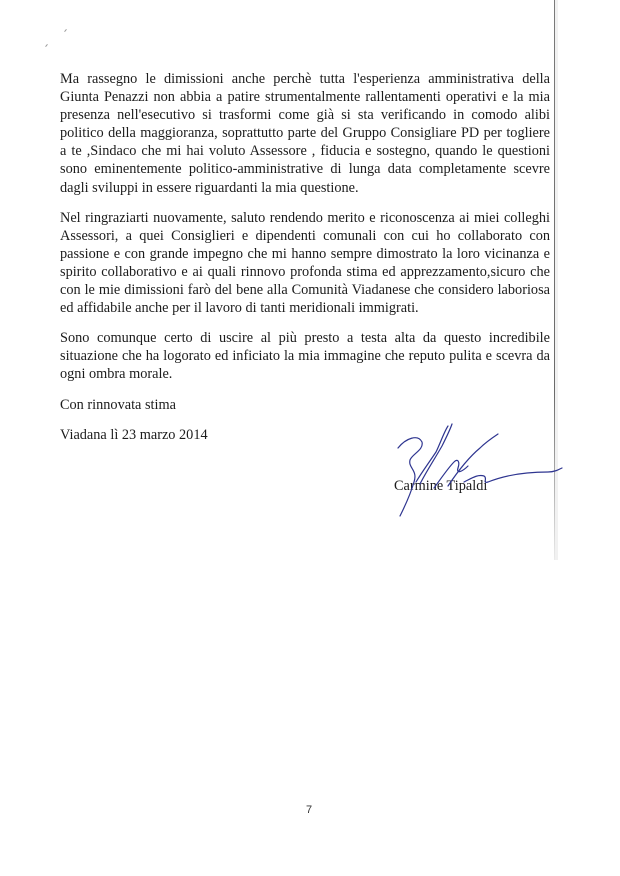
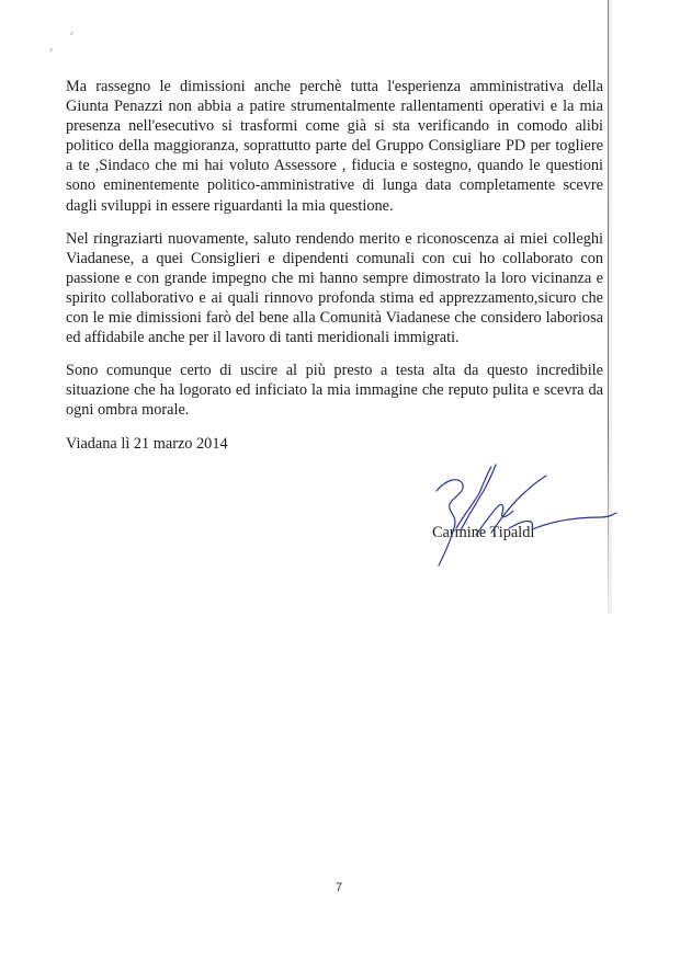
  Ma rassegno le dimissioni anche perchè tutta l'esperienza amministrativa della Giunta Penazzi non abbia a patire strumentalmente rallentamenti operativi e la mia presenza nell'esecutivo si trasformi come già si sta verificando in comodo alibi politico della maggioranza, soprattutto parte del Gruppo Consigliare PD per togliere a te ,Sindaco che mi hai voluto Assessore , fiducia e sostegno, quando le questioni sono eminentemente politico-amministrative di lunga data completamente scevre dagli sviluppi in essere riguardanti la mia questione.
- Nel ringraziarti nuovamente, saluto rendendo merito e riconoscenza ai miei colleghi Assessori, a quei Consiglieri e dipendenti comunali con cui ho collaborato con passione e con grande impegno che mi hanno sempre dimostrato la loro vicinanza e spirito collaborativo e ai quali rinnovo profonda stima ed apprezzamento,sicuro che con le mie dimissioni farò del bene alla Comunità Viadanese che considero laboriosa ed affidabile anche per il lavoro di tanti meridionali immigrati.
+ Nel ringraziarti nuovamente, saluto rendendo merito e riconoscenza ai miei colleghi Viadanese, a quei Consiglieri e dipendenti comunali con cui ho collaborato con passione e con grande impegno che mi hanno sempre dimostrato la loro vicinanza e spirito collaborativo e ai quali rinnovo profonda stima ed apprezzamento,sicuro che con le mie dimissioni farò del bene alla Comunità Viadanese che considero laboriosa ed affidabile anche per il lavoro di tanti meridionali immigrati.
  Sono comunque certo di uscire al più presto a testa alta da questo incredibile situazione che ha logorato ed inficiato la mia immagine che reputo pulita e scevra da ogni ombra morale.
- Con rinnovata stima
- Viadana lì 23 marzo 2014
+ Viadana lì 21 marzo 2014
  Camine Tipaldi
  7
